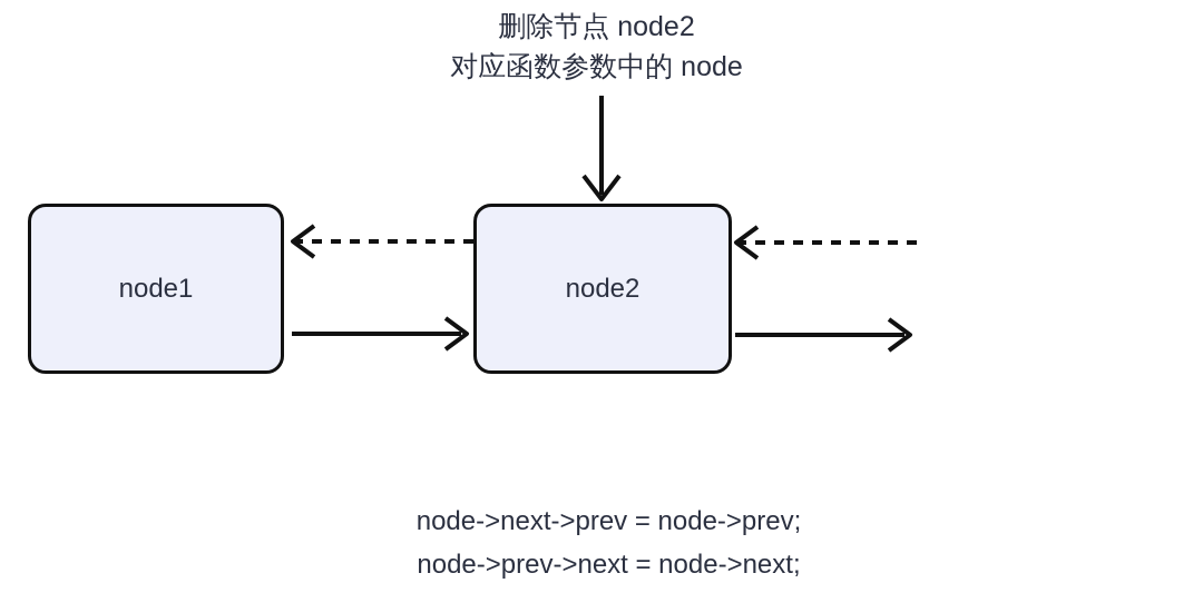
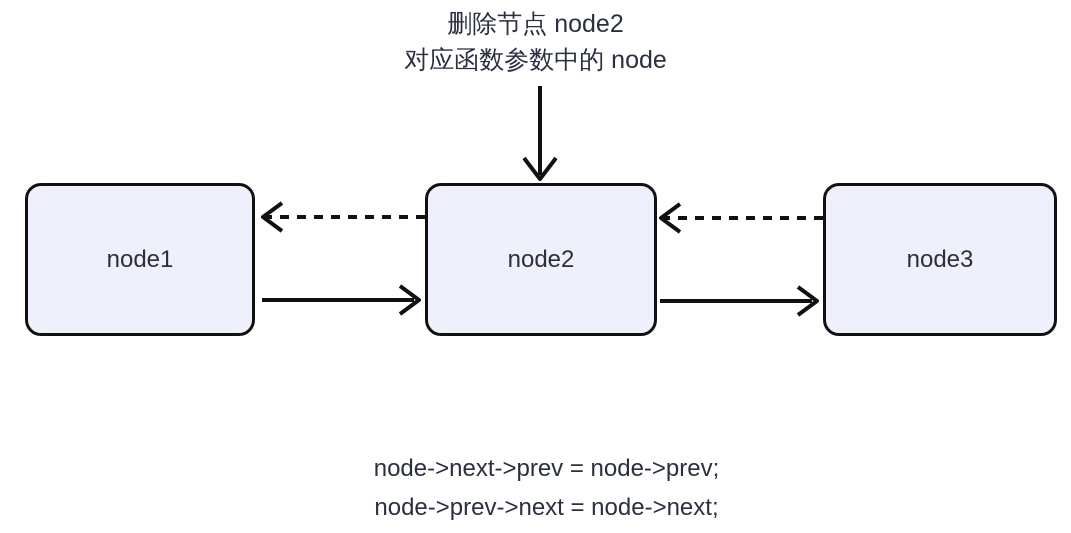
  删除节点 node2
  对应函数参数中的 node
  node1
  node2
+ node3
  node->next->prev = node->prev;
  node->prev->next = node->next;
